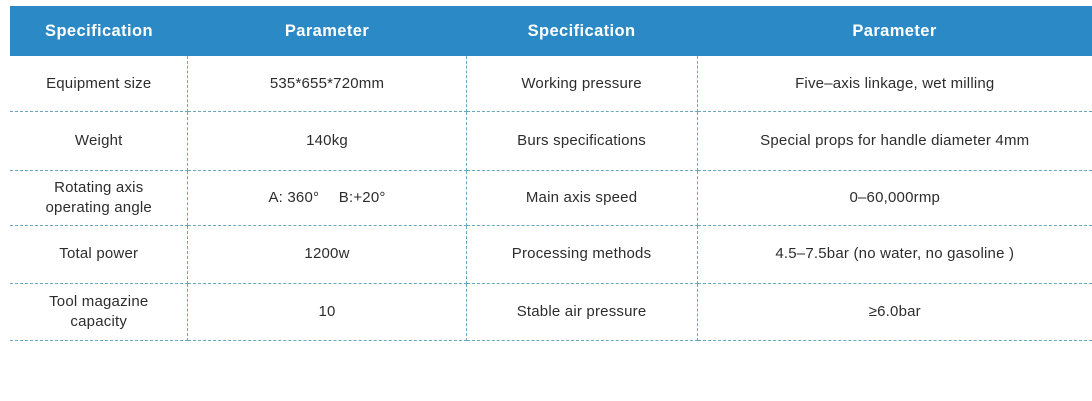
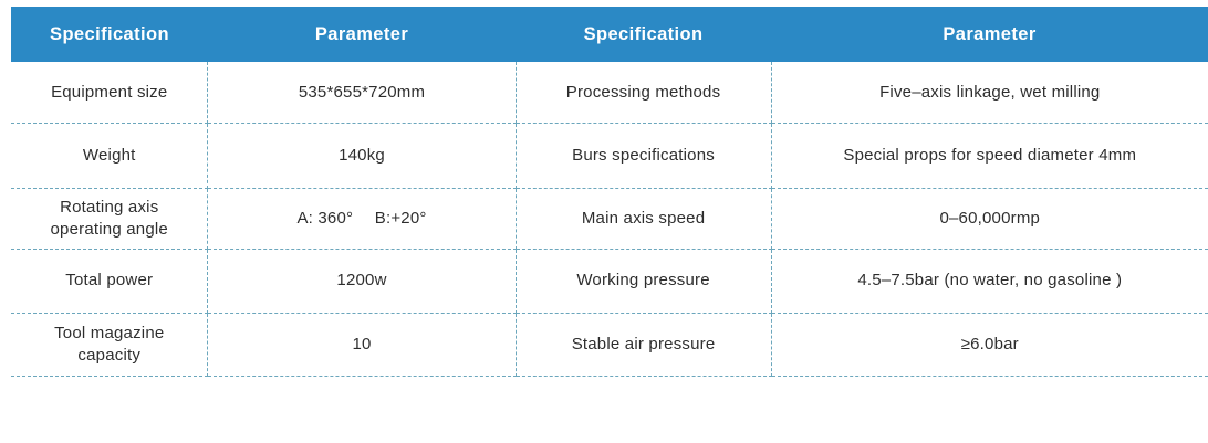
  Specification	Parameter	Specification	Parameter
- Equipment size	535*655*720mm	Working pressure	Five–axis linkage, wet milling
+ Equipment size	535*655*720mm	Processing methods	Five–axis linkage, wet milling
- Weight	140kg	Burs specifications	Special props for handle diameter 4mm
+ Weight	140kg	Burs specifications	Special props for speed diameter 4mm
  Rotating axis operating angle	A: 360° B:+20°	Main axis speed	0–60,000rmp
- Total power	1200w	Processing methods	4.5–7.5bar (no water, no gasoline )
+ Total power	1200w	Working pressure	4.5–7.5bar (no water, no gasoline )
  Tool magazine capacity	10	Stable air pressure	≥6.0bar
